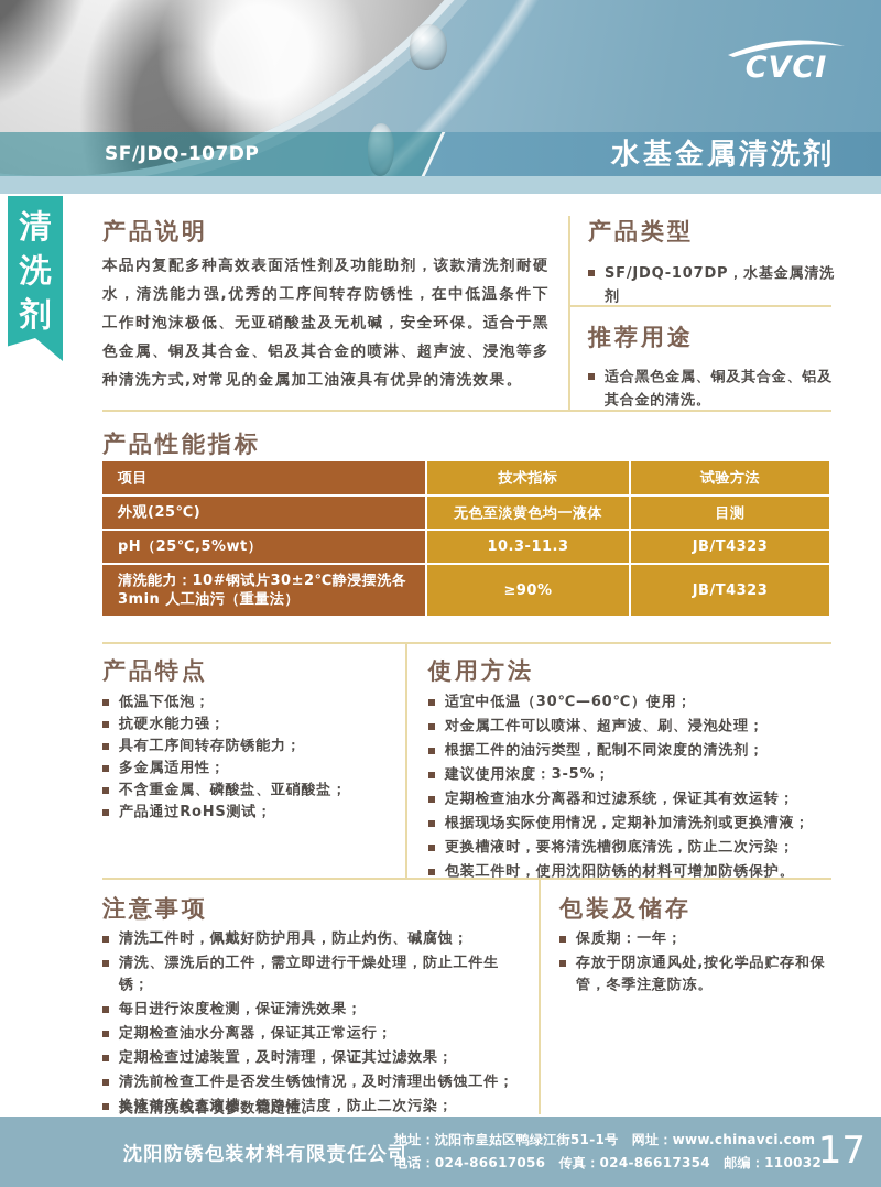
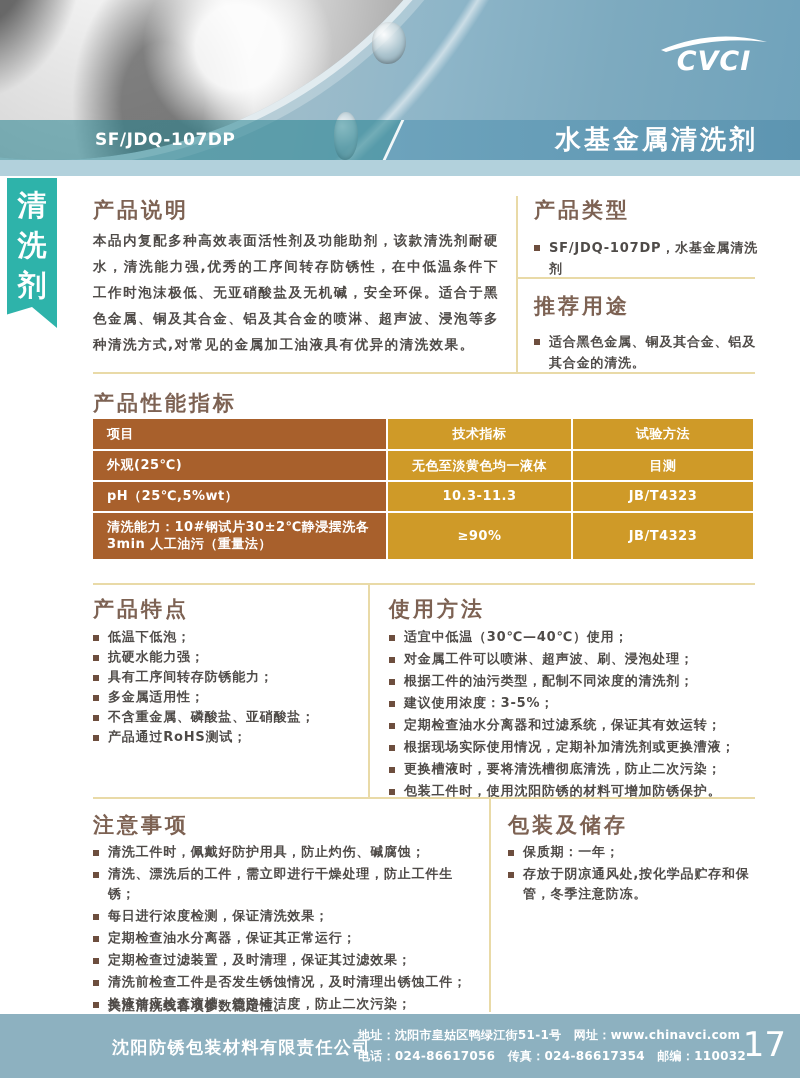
  CVCI
  SF/JDQ-107DP
  水基金属清洗剂
  清
  洗
  剂
  产品说明
  本品内复配多种高效表面活性剂及功能助剂，该款清洗剂耐硬水，清洗能力强,优秀的工序间转存防锈性，在中低温条件下工作时泡沫极低、无亚硝酸盐及无机碱，安全环保。适合于黑色金属、铜及其合金、铝及其合金的喷淋、超声波、浸泡等多种清洗方式,对常见的金属加工油液具有优异的清洗效果。
  产品类型
  SF/JDQ-107DP，水基金属清洗剂
  推荐用途
  适合黑色金属、铜及其合金、铝及其合金的清洗。
  产品性能指标
  项目
  技术指标
  试验方法
  外观(25℃)
  无色至淡黄色均一液体
  目测
  pH（25℃,5%wt）
  10.3-11.3
  JB/T4323
  清洗能力：10#钢试片30±2℃静浸摆洗各3min 人工油污（重量法）
  ≥90%
  JB/T4323
  产品特点
  低温下低泡；
  抗硬水能力强；
  具有工序间转存防锈能力；
  多金属适用性；
  不含重金属、磷酸盐、亚硝酸盐；
  产品通过RoHS测试；
  使用方法
- 适宜中低温（30℃—60℃）使用；
+ 适宜中低温（30℃—40℃）使用；
  对金属工件可以喷淋、超声波、刷、浸泡处理；
  根据工件的油污类型，配制不同浓度的清洗剂；
  建议使用浓度：3-5%；
  定期检查油水分离器和过滤系统，保证其有效运转；
  根据现场实际使用情况，定期补加清洗剂或更换漕液；
  更换槽液时，要将清洗槽彻底清洗，防止二次污染；
  包装工件时，使用沈阳防锈的材料可增加防锈保护。
  注意事项
  清洗工件时，佩戴好防护用具，防止灼伤、碱腐蚀；
  清洗、漂洗后的工件，需立即进行干燥处理，防止工件生锈；
  每日进行浓度检测，保证清洗效果；
  定期检查油水分离器，保证其正常运行；
  定期检查过滤装置，及时清理，保证其过滤效果；
  清洗前检查工件是否发生锈蚀情况，及时清理出锈蚀工件；
  换液前应检查液槽、管路清洁度，防止二次污染；
  关注清洗线各项参数稳定性。
  包装及储存
  保质期：一年；
  存放于阴凉通风处,按化学品贮存和保管，冬季注意防冻。
  沈阳防锈包装材料有限责任公司
  地址：沈阳市皇姑区鸭绿江街51-1号 网址：www.chinavci.com
  电话：024-86617056 传真：024-86617354 邮编：110032
  17
